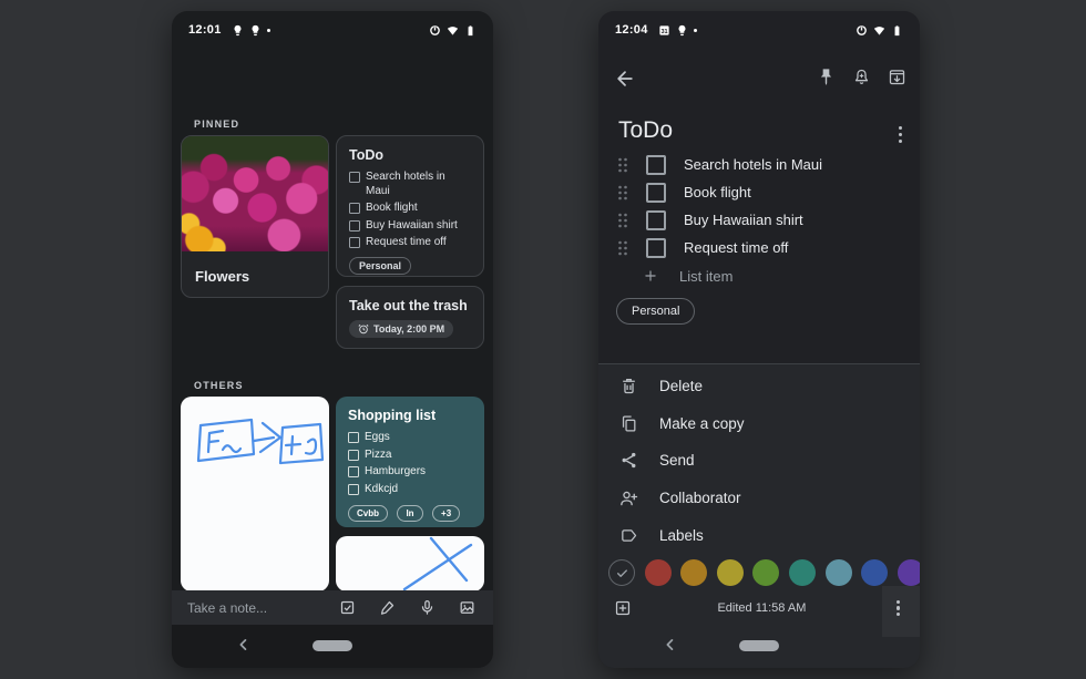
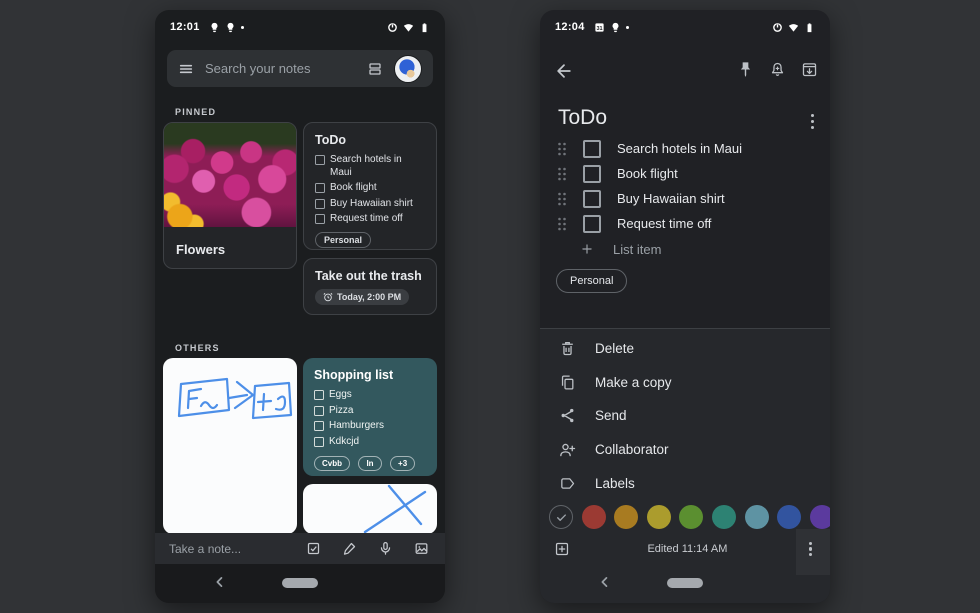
  12:01
+ Search your notes
  PINNED
  Flowers
  ToDo
  Search hotels in Maui
  Book flight
  Buy Hawaiian shirt
  Request time off
  Personal
  Take out the trash
  Today, 2:00 PM
  OTHERS
  Shopping list
  Eggs
  Pizza
  Hamburgers
  Kdkcjd
  Cvbb In +3
  Take a note...
  12:04
  ToDo
  Search hotels in Maui
  Book flight
  Buy Hawaiian shirt
  Request time off
  List item
  Personal
  Delete
  Make a copy
  Send
  Collaborator
  Labels
- Edited 11:58 AM
+ Edited 11:14 AM
